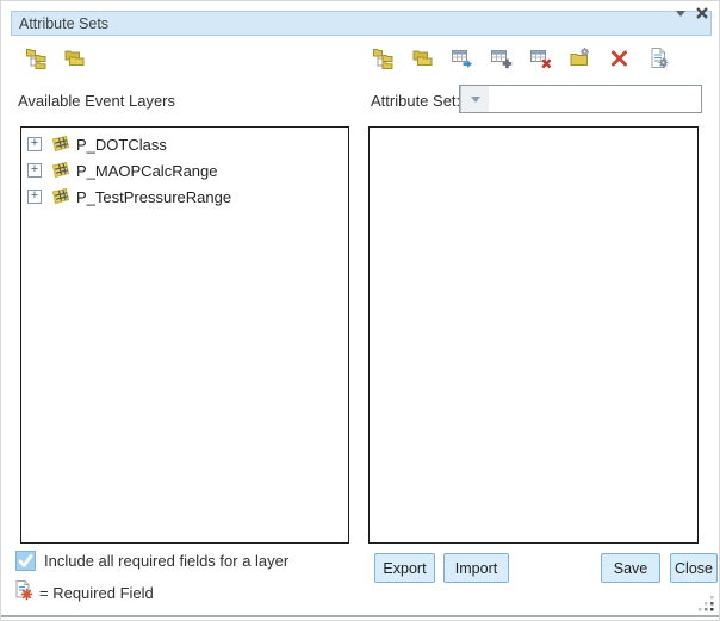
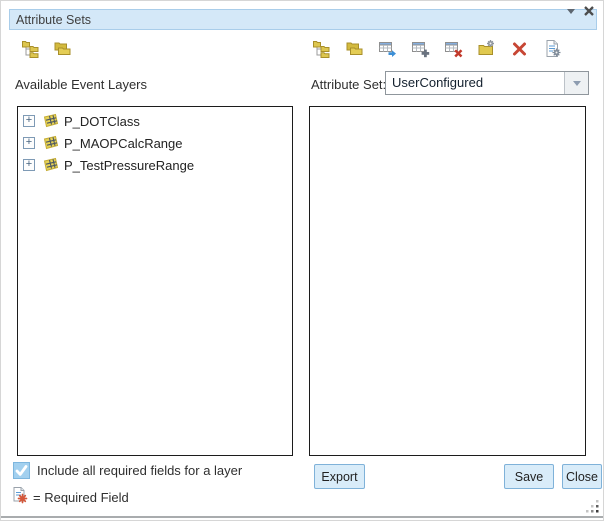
  Attribute Sets
  Available Event Layers
  Attribute Set
+ UserConfigured
  +
  P_DOTClass
  +
  P_MAOPCalcRange
  +
  P_TestPressureRange
  Include all required fields for a layer
  = Required Field
  Export
- Import
  Save
  Close
